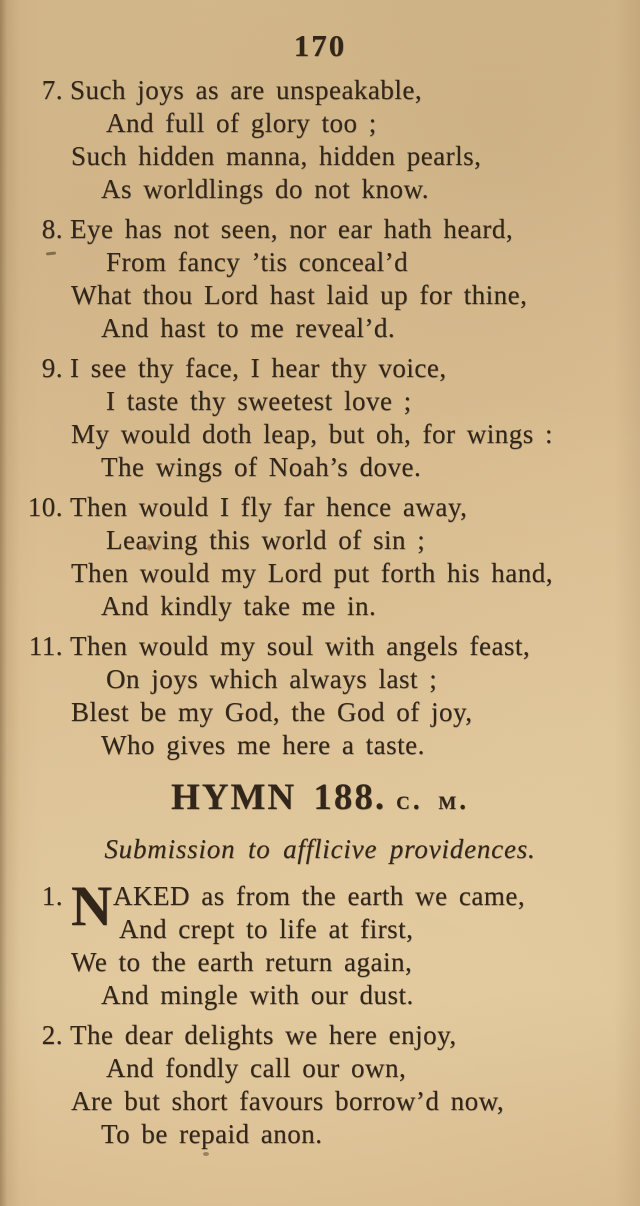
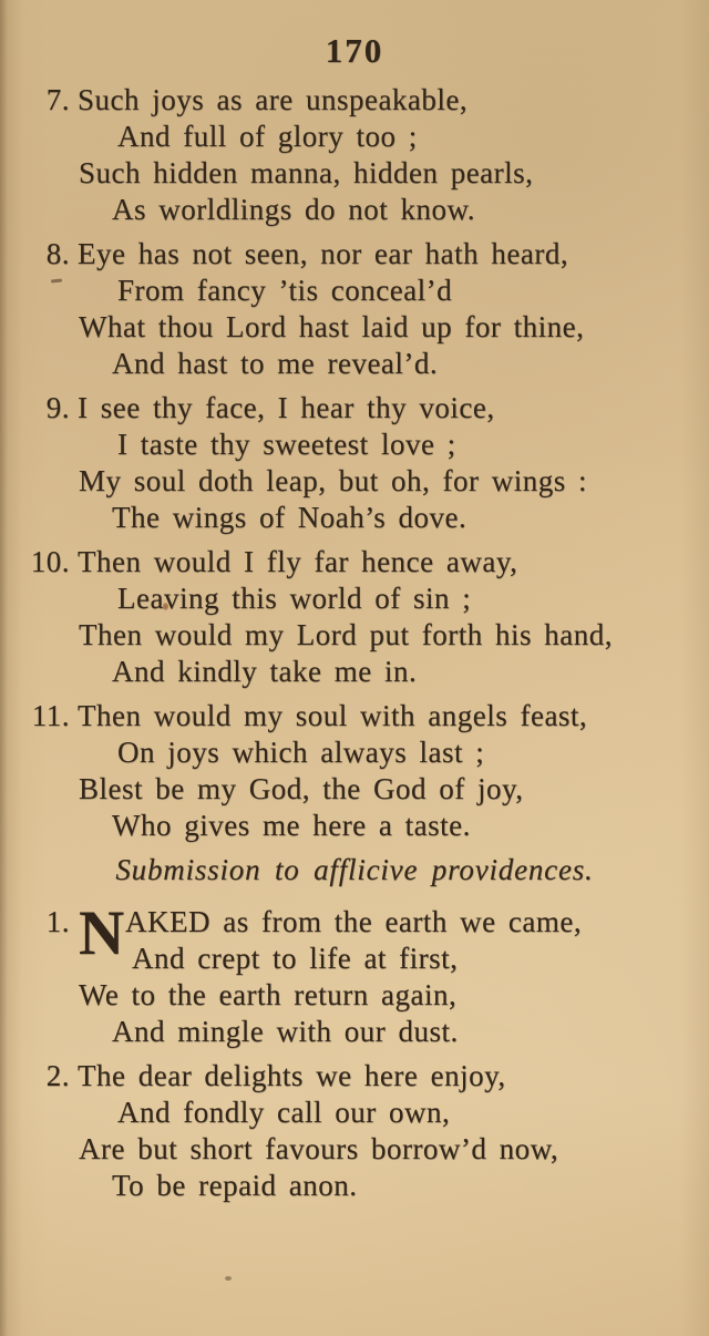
  170
  7.
  Such joys as are unspeakable,
  And full of glory too ;
  Such hidden manna, hidden pearls,
  As worldlings do not know.
  8.
  Eye has not seen, nor ear hath heard,
  From fancy ’tis conceal’d
  What thou Lord hast laid up for thine,
  And hast to me reveal’d.
  9.
  I see thy face, I hear thy voice,
  I taste thy sweetest love ;
- My would doth leap, but oh, for wings :
+ My soul doth leap, but oh, for wings :
  The wings of Noah’s dove.
  10.
  Then would I fly far hence away,
  Leaving this world of sin ;
  Then would my Lord put forth his hand,
  And kindly take me in.
  11.
  Then would my soul with angels feast,
  On joys which always last ;
  Blest be my God, the God of joy,
  Who gives me here a taste.
- HYMN 188. c. m.
  Submission to afflicive providences.
  1.
  N
  AKED as from the earth we came,
  And crept to life at first,
  We to the earth return again,
  And mingle with our dust.
  2.
  The dear delights we here enjoy,
  And fondly call our own,
  Are but short favours borrow’d now,
  To be repaid anon.
